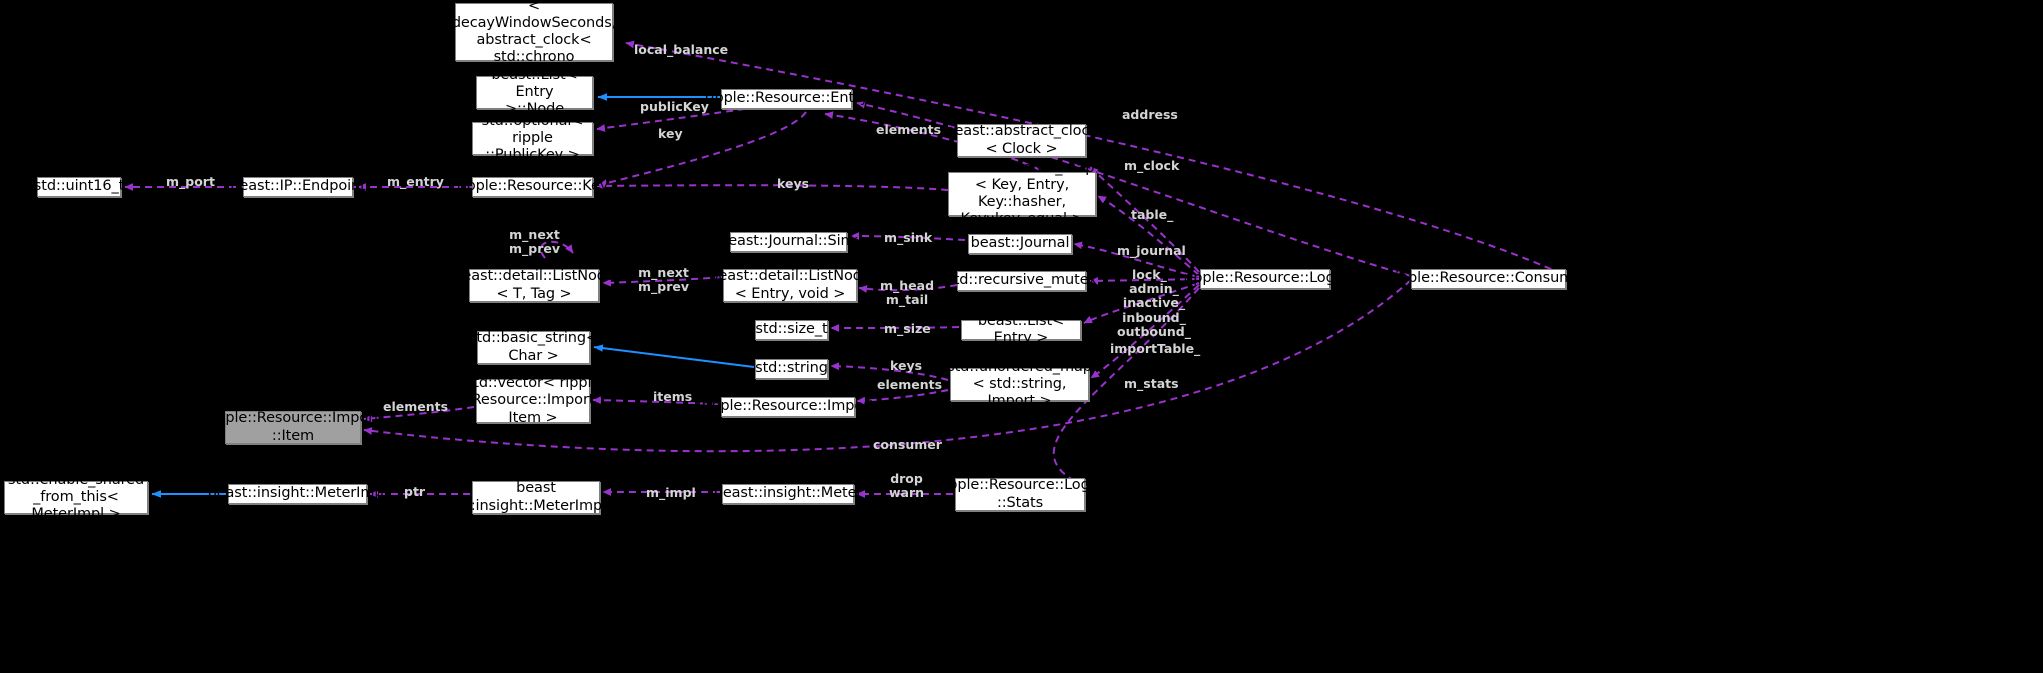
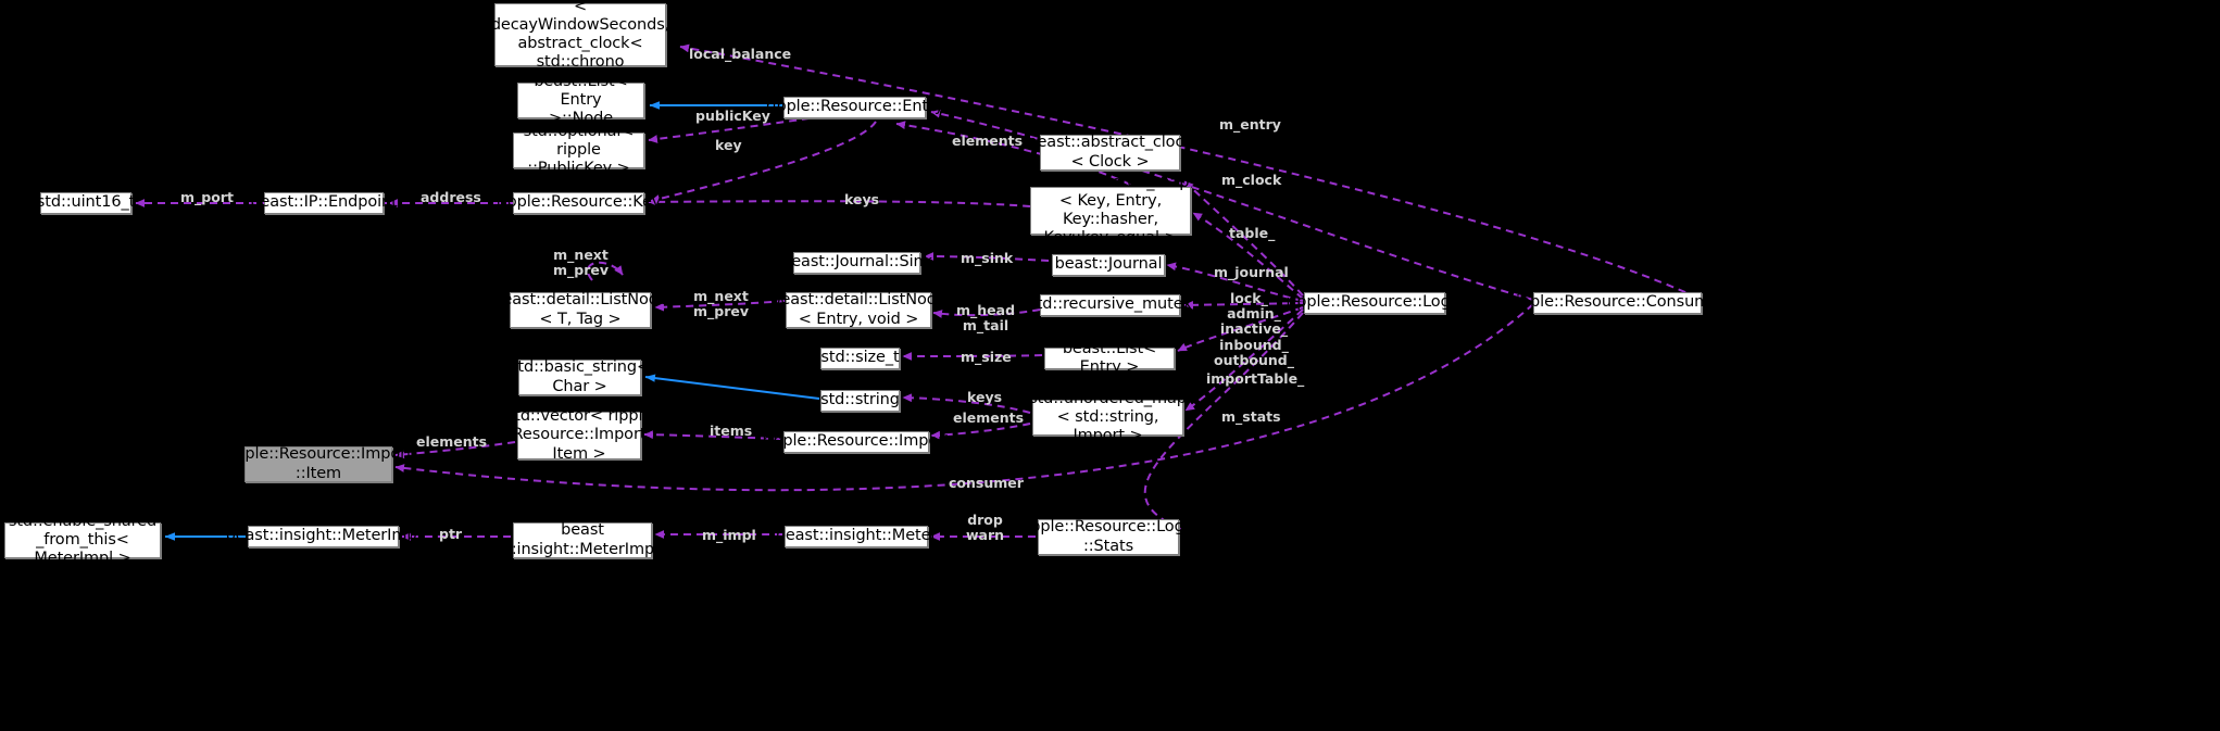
  < decayWindowSeconds,
  abstract_clock< std::chrono
  beast::List< Entry
  >::Node
  std::optional< ripple
  ::PublicKey >
  std::uint16_t
  beast::IP::Endpoint
  ripple::Resource::Key
  ipple::Resource::Entry
  beast::abstract_clock
  < Clock >
  std::unordered_map
  < Key, Entry, Key::hasher,
  Key::key_equal >
  beast::Journal::Sink
  beast::Journal
  beast::detail::ListNode
  < T, Tag >
  beast::detail::ListNode
  < Entry, void >
  std::recursive_mutex
  std::size_t
  beast::List< Entry >
  std::basic_string<
  Char >
  std::string
  std::unordered_map
  < std::string, Import >
  std::vector< ripple
  ::Resource::Import::
  Item >
  ripple::Resource::Import
  ripple::Resource::Import
  ::Item
  ripple::Resource::Logic
  ripple::Resource::Consumer
  ripple::Resource::Logic
  ::Stats
  std::enable_shared
  _from_this< MeterImpl >
  beast::insight::MeterImpl
  ::insight::MeterImpl >
  beast::insight::Meter
  local_balance
  publicKey
  key
  m_port
- m_entry
+ address
  keys
  elements
- address
+ m_entry
  m_clock
  table_
  m_sink
  m_journal
  lock_
  m_next
  m_prev
  m_next
  m_prev
  m_head
  m_tail
  admin_
  inactive_
  inbound_
  outbound_
  m_size
  importTable_
  keys
  elements
  m_stats
  items
  elements
  consumer
  ptr
  m_impl
  drop
  warn
